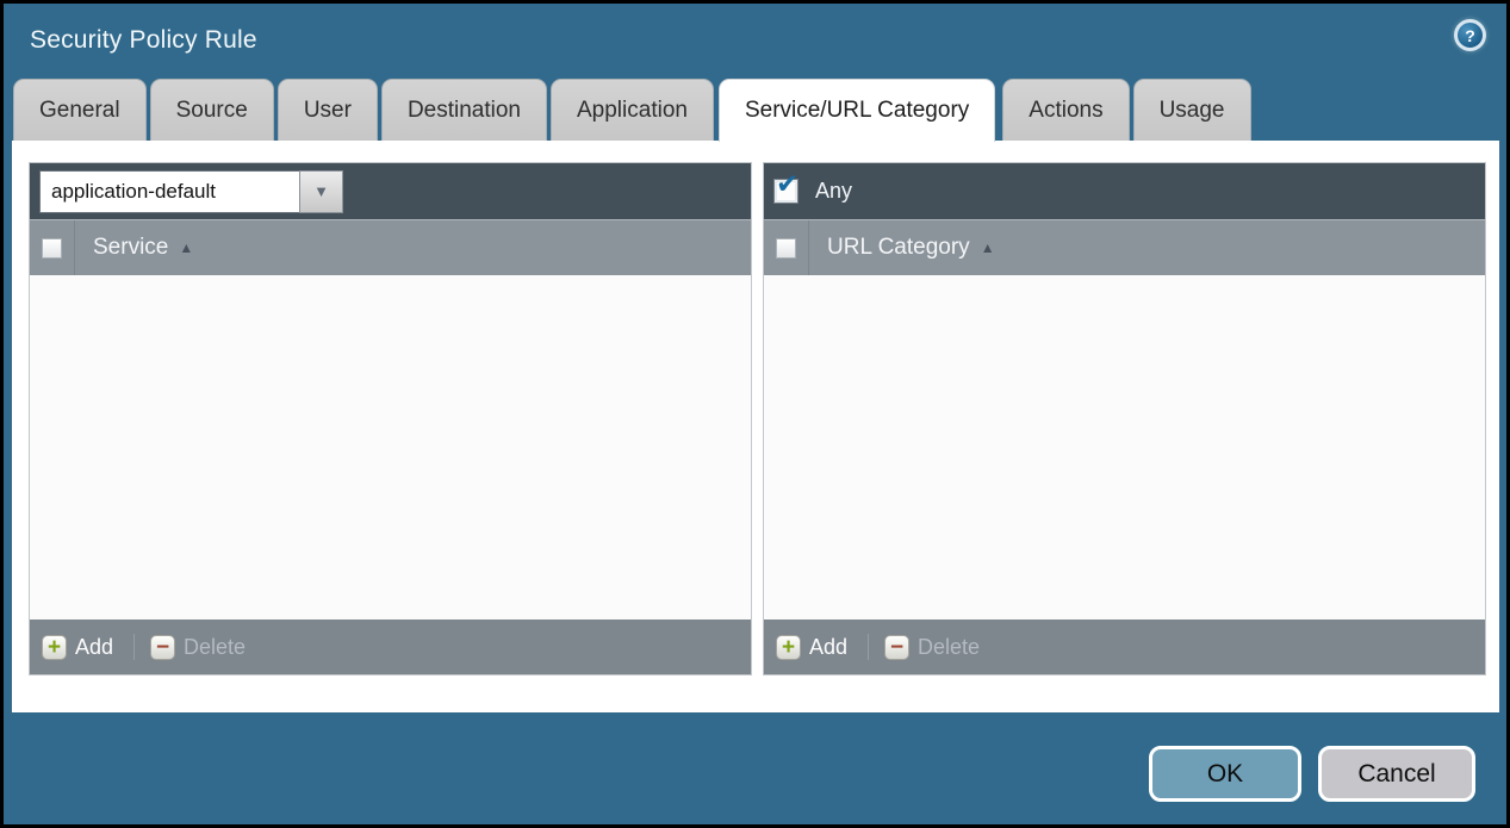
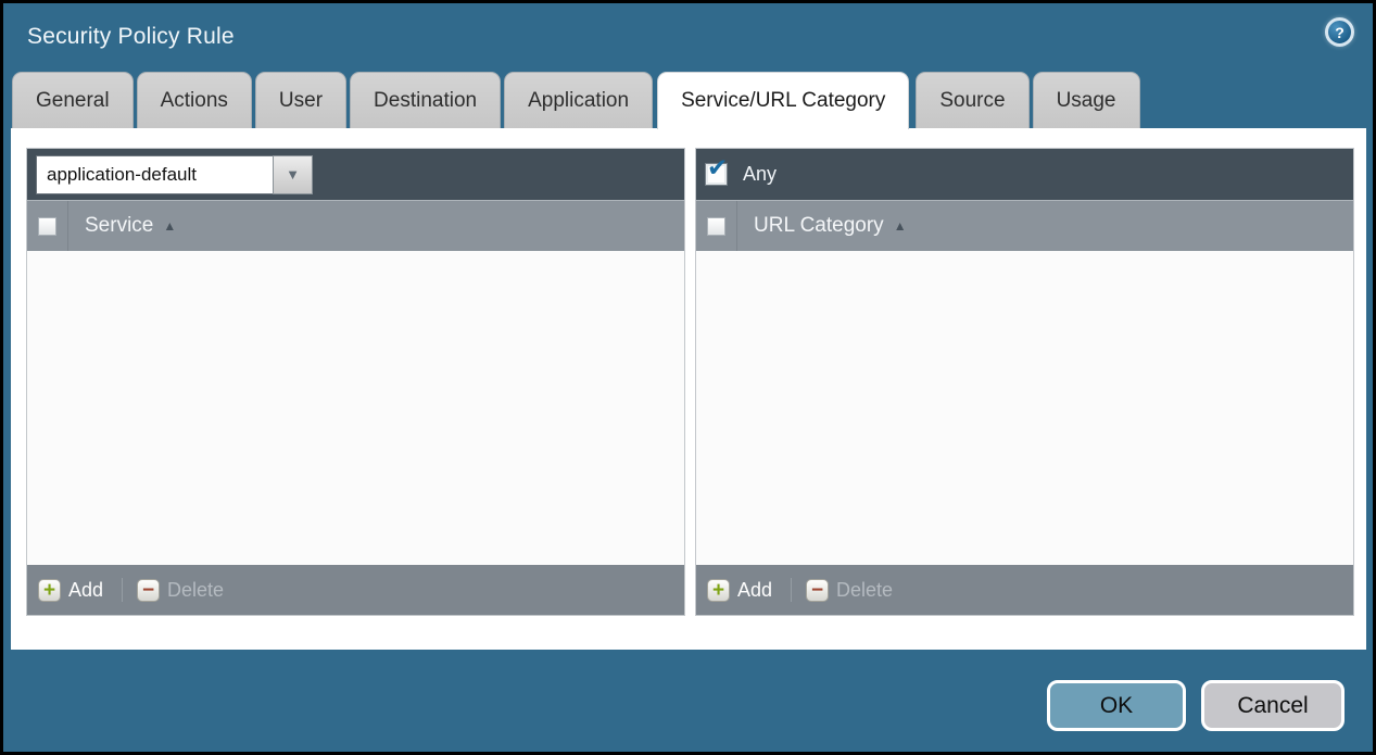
  Security Policy Rule
  ?
  General
- Source
+ Actions
  User
  Destination
  Application
  Service/URL Category
- Actions
+ Source
  Usage
  application-default
  ▼
  Service
  ▲
  +
  Add
  −
  Delete
  ✔
  Any
  URL Category
  ▲
  +
  Add
  −
  Delete
  OK
  Cancel
